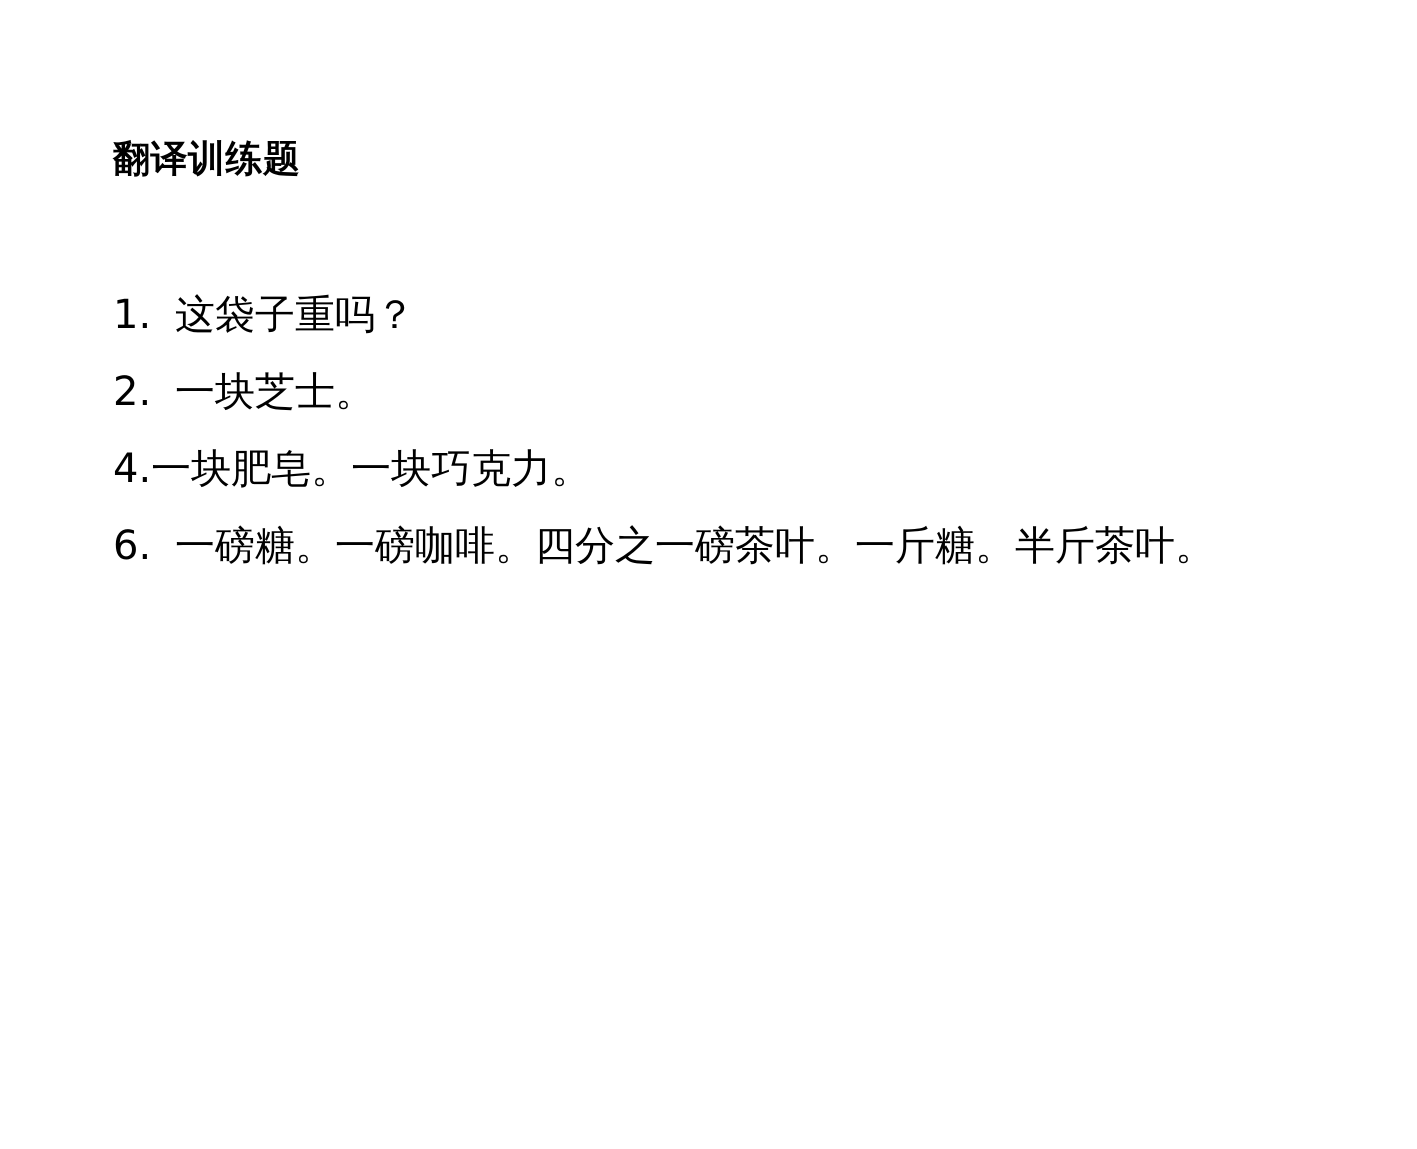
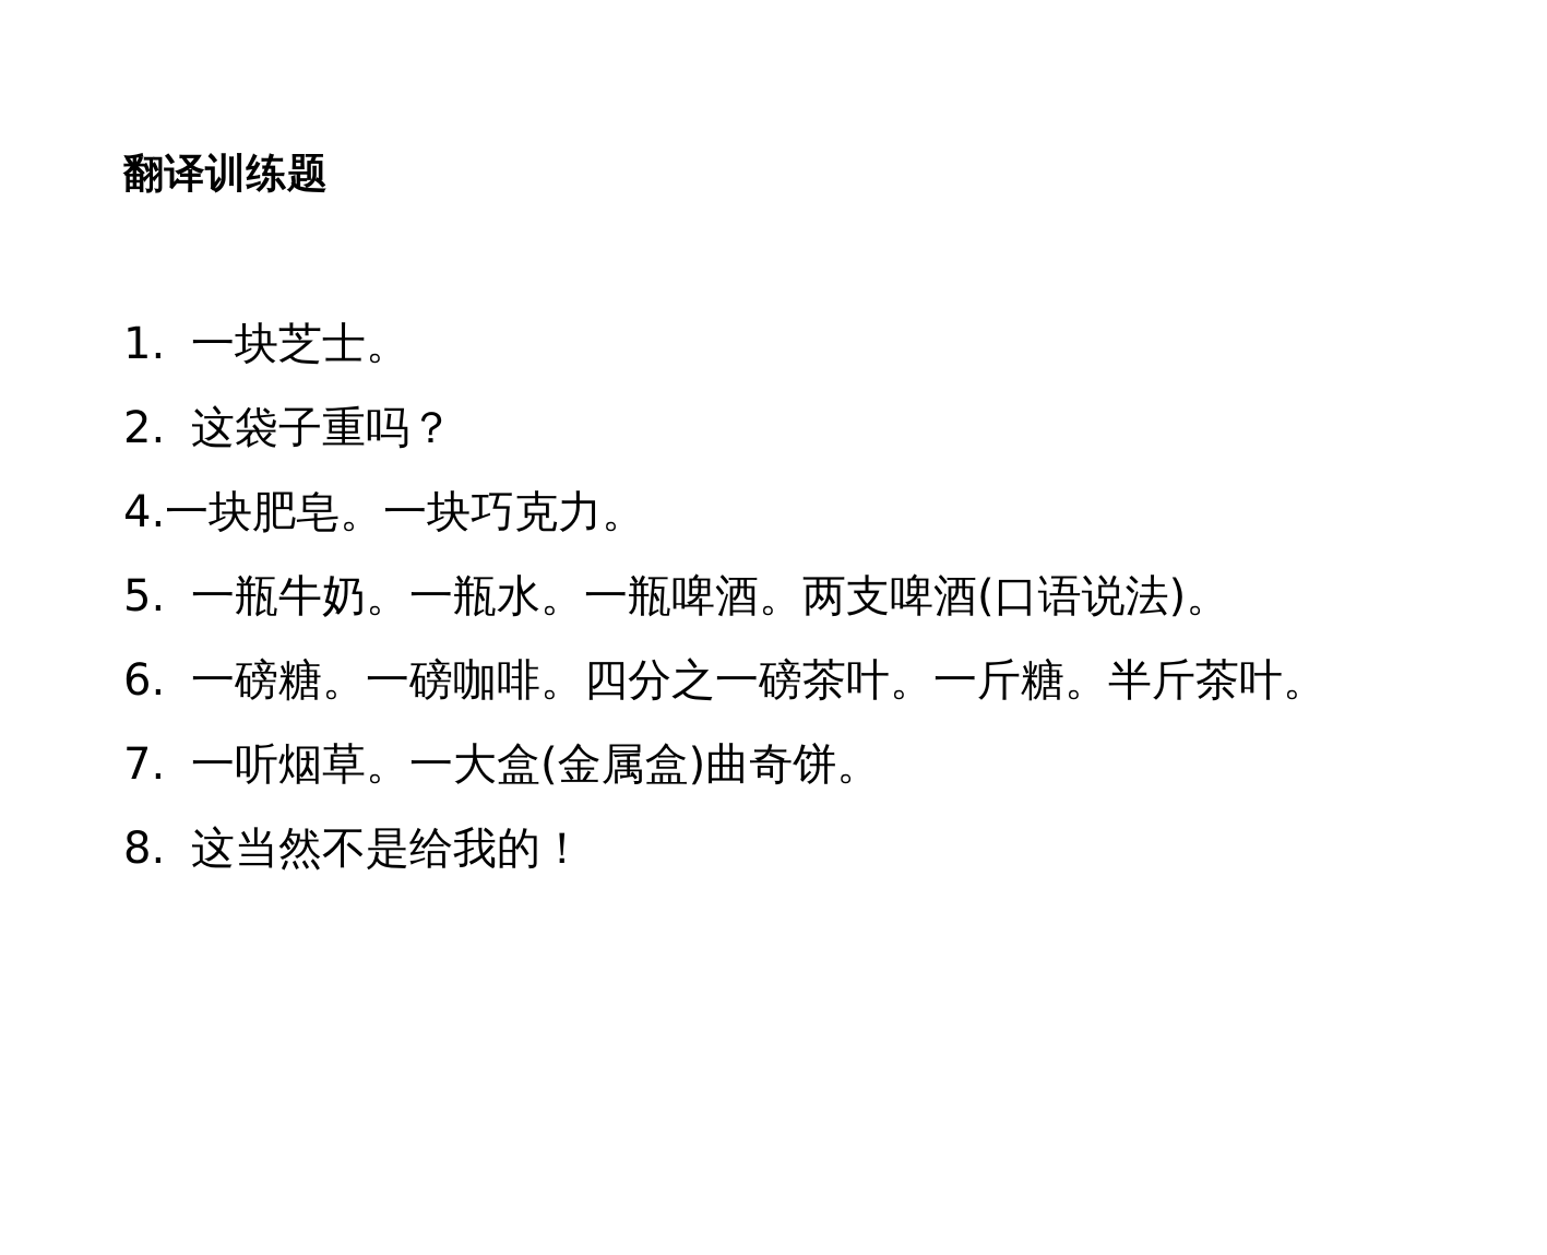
  翻译训练题
  1.
- 这袋子重吗？
+ 一块芝士。
  2.
- 一块芝士。
+ 这袋子重吗？
  4.
  一块肥皂。一块巧克力。
+ 5.
+ 一瓶牛奶。一瓶水。一瓶啤酒。两支啤酒(口语说法)。
  6.
  一磅糖。一磅咖啡。四分之一磅茶叶。一斤糖。半斤茶叶。
+ 7.
+ 一听烟草。一大盒(金属盒)曲奇饼。
+ 8.
+ 这当然不是给我的！
